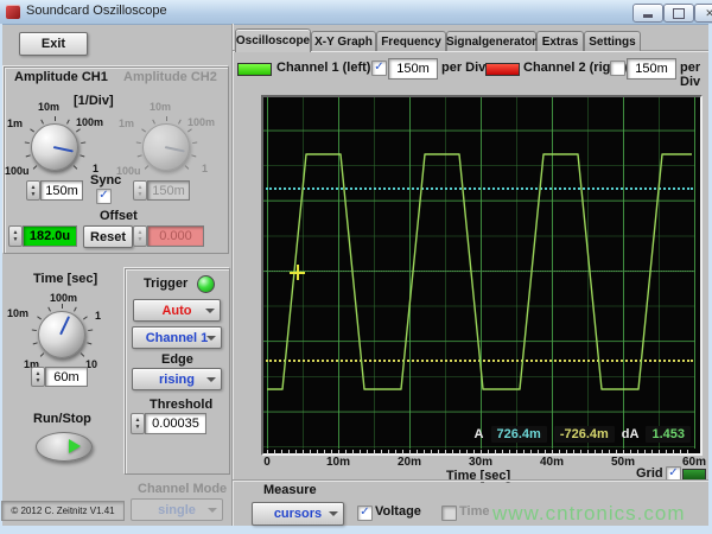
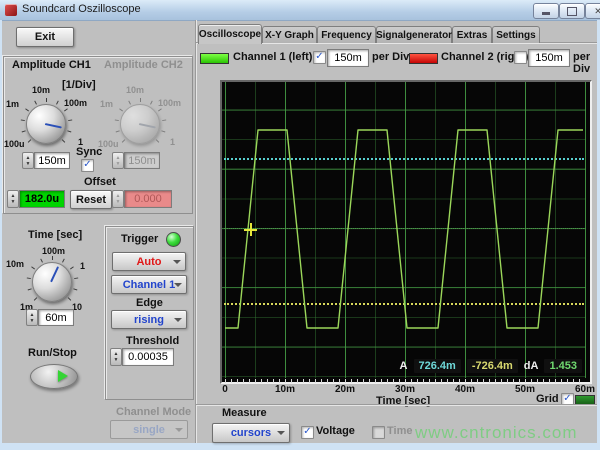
  Soundcard Oszilloscope
  ✕
  Exit
  Amplitude CH1
  Amplitude CH2
  [1/Div]
  10m
  1m
  100m
  100u
  1
  150m
  Sync
  10m
  1m
  100m
  100u
  1
  150m
  Offset
  182.0u
  Reset
  0.000
  Time [sec]
  100m
  10m
  1
  1m
  10
  60m
  Run/Stop
  Trigger
  Auto
  Channel 1
  Edge
  rising
  Threshold
  0.00035
  Channel Mode
  single
- © 2012 C. Zeitnitz V1.41
  Oscilloscope
  X-Y Graph
  Frequency
  Signalgenerator
  Extras
  Settings
  Channel 1 (left)
  150m
  per Div
  Channel 2 (rig
  150m
  per Div
  A
  726.4m
  -726.4m
  dA
  1.453
  0
  10m
  20m
  30m
  40m
  50m
  60m
  Time [sec]
  Grid
  Measure
  cursors
  Voltage
  Time
  www.cntronics.com
